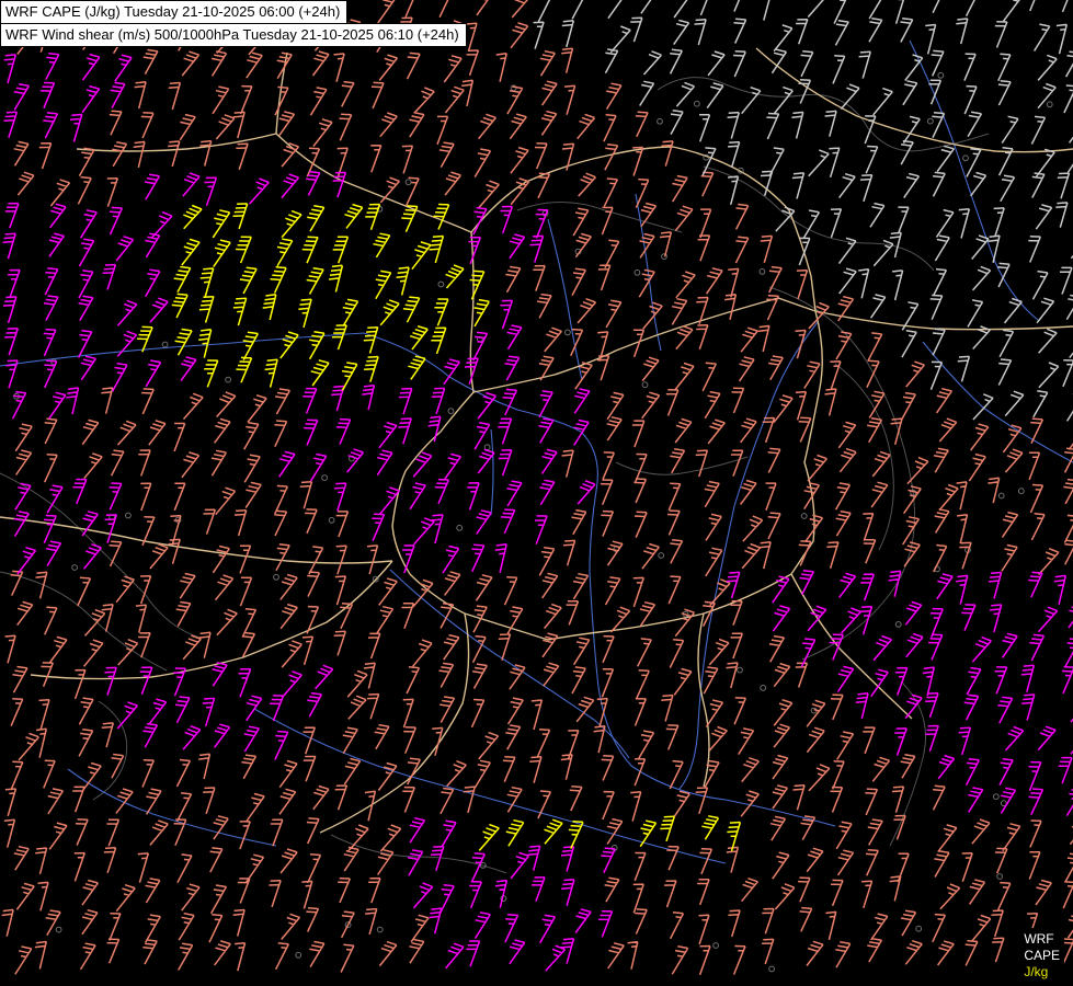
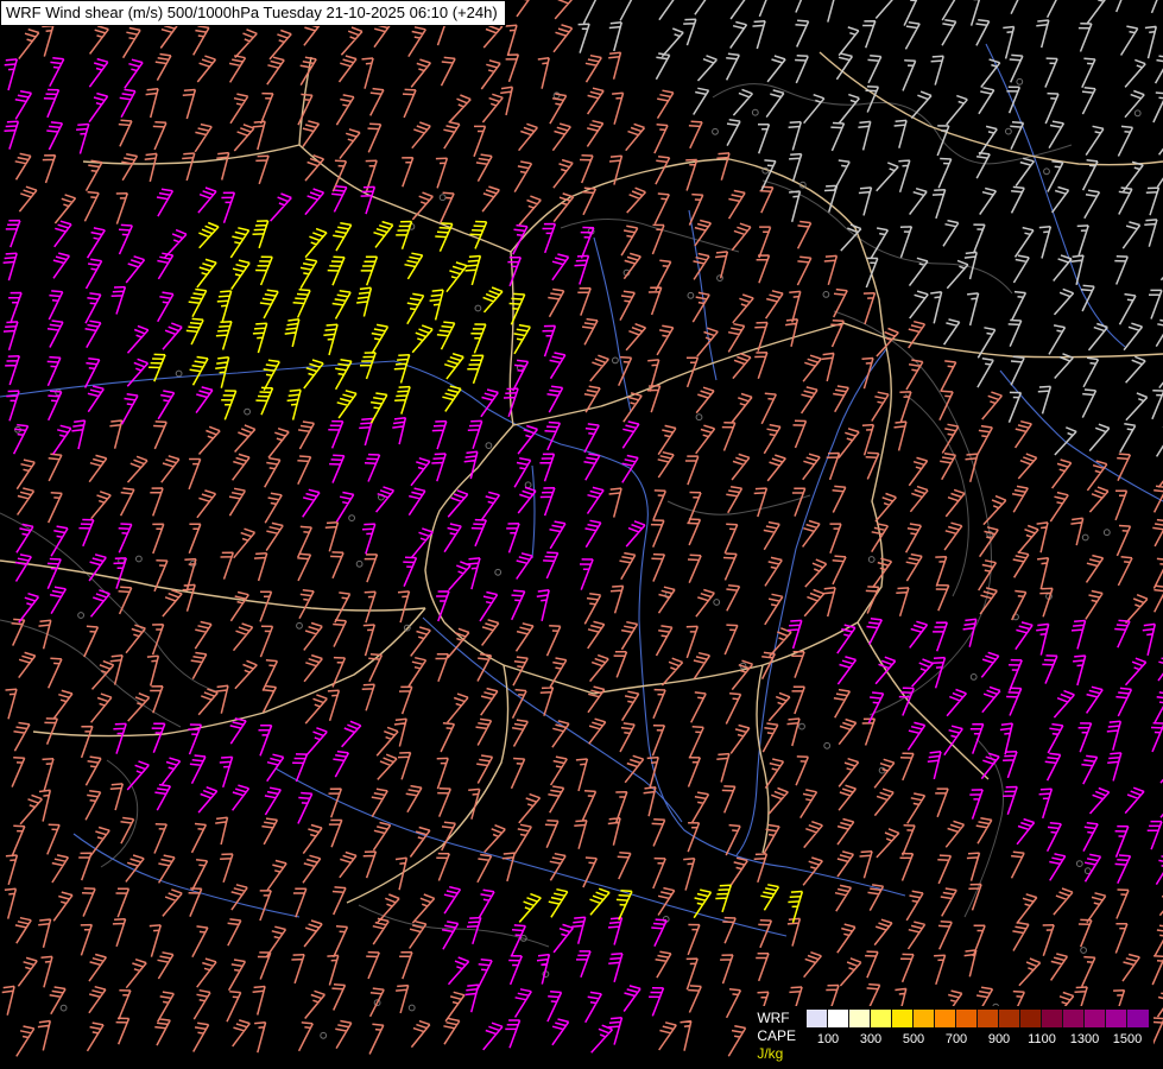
- WRF CAPE (J/kg) Tuesday 21-10-2025 06:00 (+24h)
  WRF Wind shear (m/s) 500/1000hPa Tuesday 21-10-2025 06:10 (+24h)
  WRF
  CAPE
  J/kg
+ 100
+ 300
+ 500
+ 700
+ 900
+ 1100
+ 1300
+ 1500
